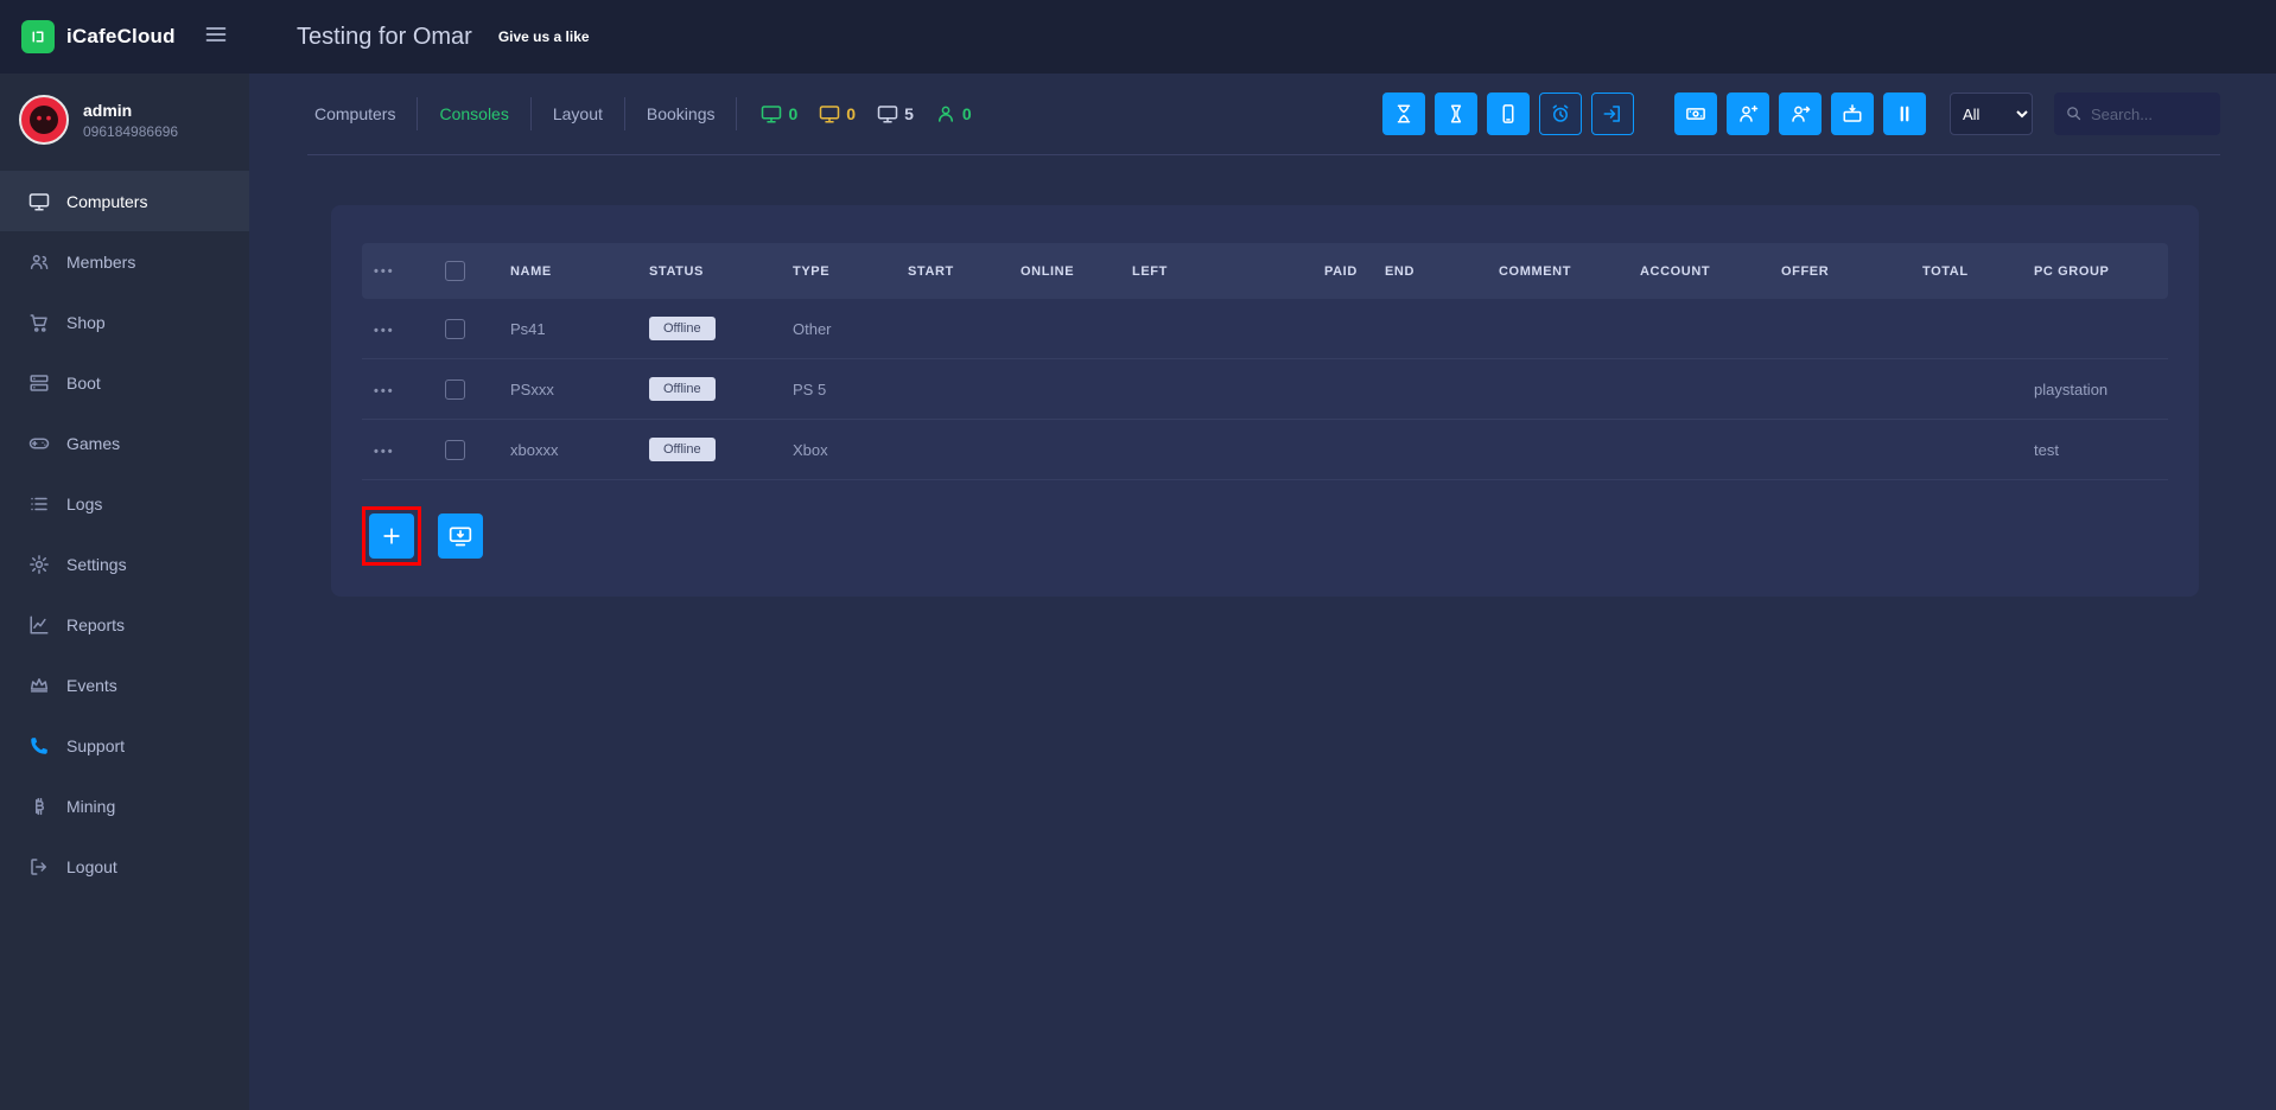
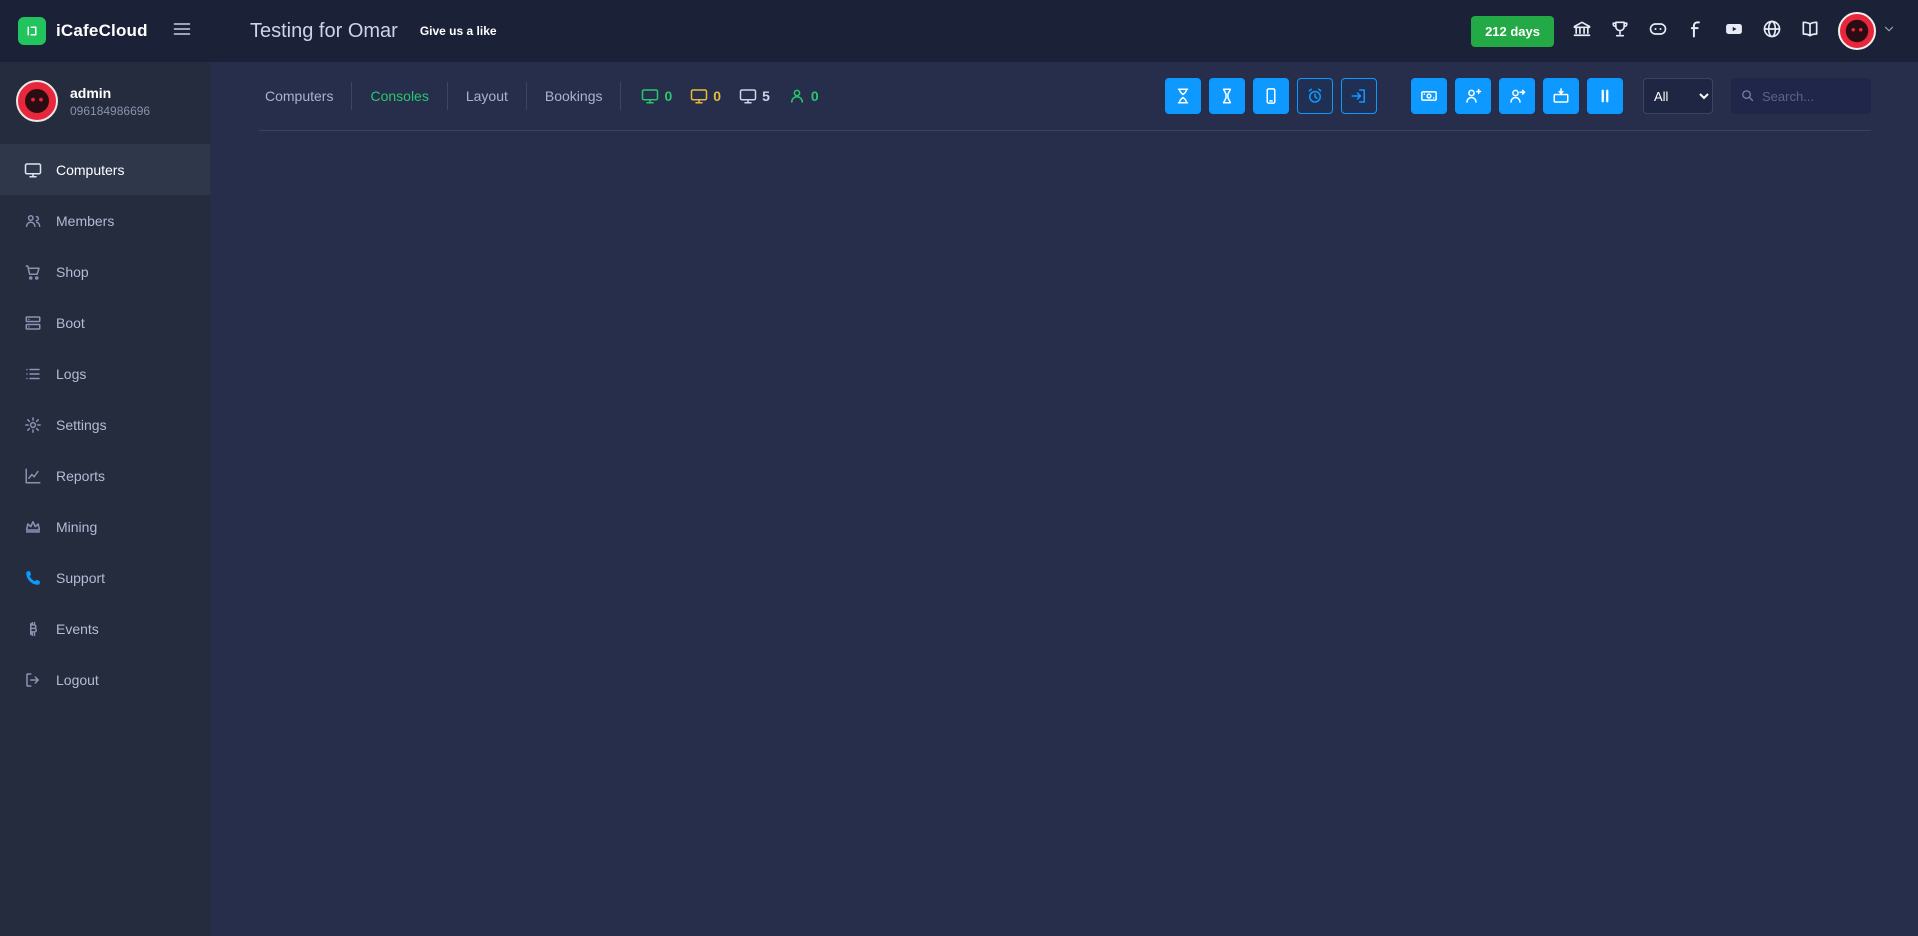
  iCafeCloud
  Testing for Omar
  Give us a like
+ 212 days
  admin
  096184986696
  Computers
  Members
  Shop
  Boot
- Games
  Logs
  Settings
  Reports
- Events
+ Mining
  Support
- Mining
+ Events
  Logout
  Computers
  Consoles
  Layout
  Bookings
  0
  0
  5
  0
  All
  Search...
- •••		NAME	STATUS	TYPE	START	ONLINE	LEFT	PAID	END	COMMENT	ACCOUNT	OFFER	TOTAL	PC GROUP
- •••		Ps41	Offline	Other
- •••		PSxxx	Offline	PS 5										playstation
- •••		xboxxx	Offline	Xbox										test
